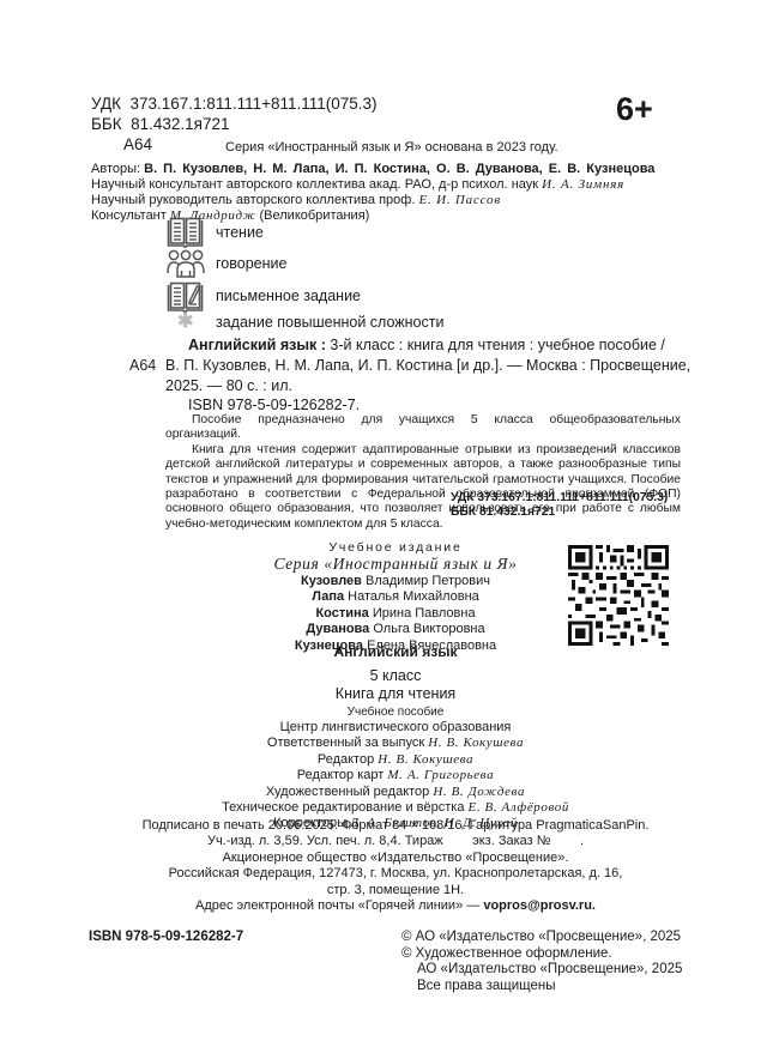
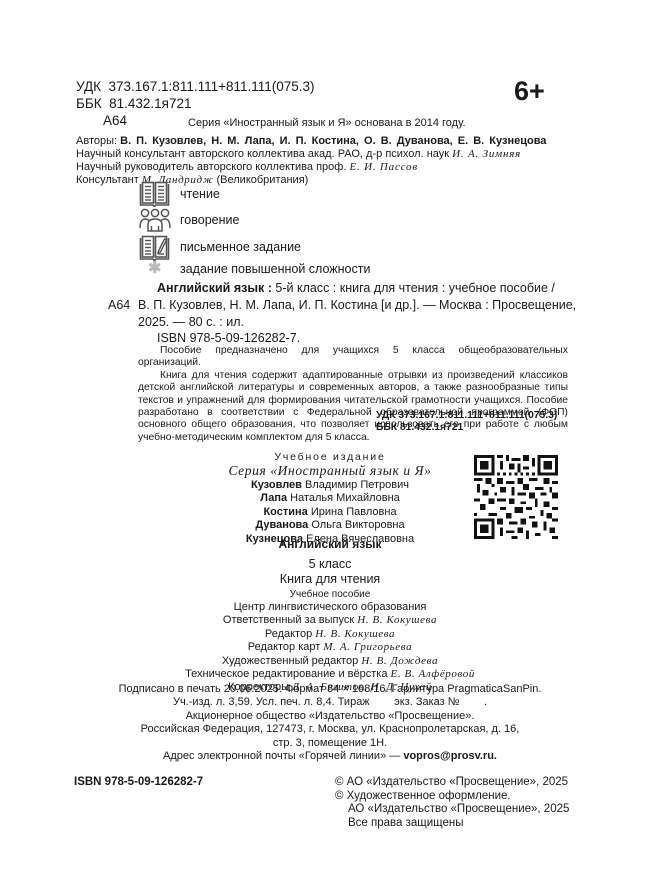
  УДК 373.167.1:811.111+811.111(075.3)
  ББК 81.432.1я721
  А64
  6+
- Серия «Иностранный язык и Я» основана в 2023 году.
+ Серия «Иностранный язык и Я» основана в 2014 году.
  Авторы: В. П. Кузовлев, Н. М. Лапа, И. П. Костина, О. В. Дуванова, Е. В. Кузнецова
  Научный консультант авторского коллектива акад. РАО, д-р психол. наук И. А. Зимняя
  Научный руководитель авторского коллектива проф. Е. И. Пассов
  Консультант М. Дандридж (Великобритания)
  чтение
  говорение
  письменное задание
  ✱
  задание повышенной сложности
- Английский язык : 3-й класс : книга для чтения : учебное пособие /
+ Английский язык : 5-й класс : книга для чтения : учебное пособие /
  А64
  В. П. Кузовлев, Н. М. Лапа, И. П. Костина [и др.]. — Москва : Просвещение,
  2025. — 80 с. : ил.
  ISBN 978-5-09-126282-7.
  Пособие предназначено для учащихся 5 класса общеобразовательных организаций.
  Книга для чтения содержит адаптированные отрывки из произведений классиков детской английской литературы и современных авторов, а также разнообразные типы текстов и упражнений для формирования читательской грамотности учащихся. Пособие разработано в соответствии с Федеральной образовательной программой (ФОП) основного общего образования, что позволяет использовать его при работе с любым учебно-методическим комплектом для 5 класса.
  УДК 373.167.1:811.111+811.111(075.3)
  ББК 81.432.1я721
  Учебное издание
  Серия «Иностранный язык и Я»
  Кузовлев Владимир Петрович
  Лапа Наталья Михайловна
  Костина Ирина Павловна
  Дуванова Ольга Викторовна
  Кузнецова Елена Вячеславовна
  Английский язык
  5 класс
  Книга для чтения
  Учебное пособие
  Центр лингвистического образования
  Ответственный за выпуск Н. В. Кокушева
  Редактор Н. В. Кокушева
  Редактор карт М. А. Григорьева
  Художественный редактор Н. В. Дождева
  Техническое редактирование и вёрстка Е. В. Алфёровой
  Корректоры Д. А. Белитов, Н. Д. Цухай
  Подписано в печать 20.06.2025. Формат 84 × 108/16. Гарнитура PragmaticaSanPin.
  Уч.-изд. л. 3,59. Усл. печ. л. 8,4. Тираж экз. Заказ № .
  Акционерное общество «Издательство «Просвещение».
  Российская Федерация, 127473, г. Москва, ул. Краснопролетарская, д. 16,
  стр. 3, помещение 1Н.
  Адрес электронной почты «Горячей линии» — vopros@prosv.ru.
  ISBN 978-5-09-126282-7
  © АО «Издательство «Просвещение», 2025
  © Художественное оформление.
  АО «Издательство «Просвещение», 2025
  Все права защищены
